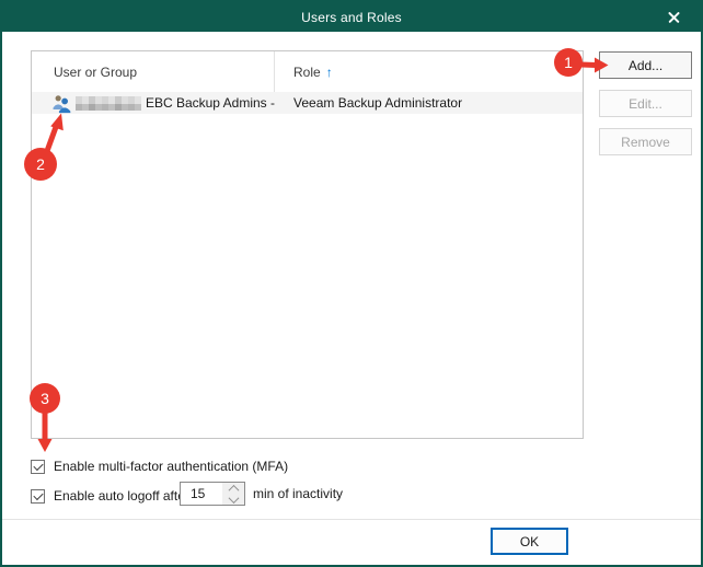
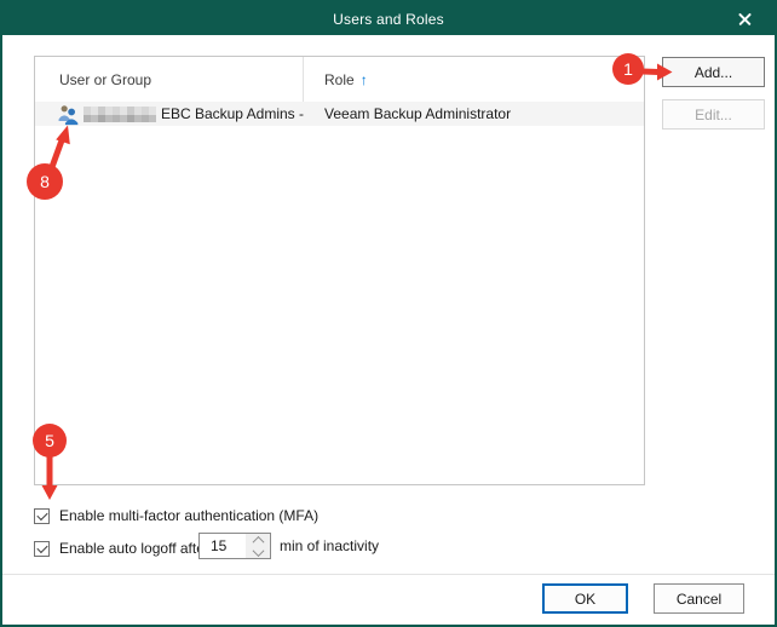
  Users and Roles
  User or Group
  Role
  ↑
  EBC Backup Admins -
  Veeam Backup Administrator
  Add...
  Edit...
- Remove
  Enable multi-factor authentication (MFA)
  Enable auto logoff aft
  15
  min of inactivity
  OK
+ Cancel
  1
- 2
+ 8
- 3
+ 5
